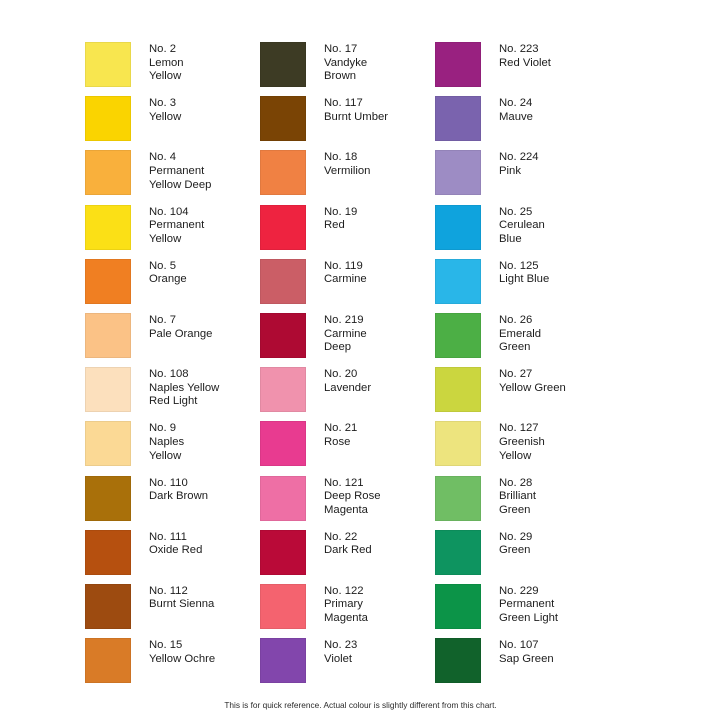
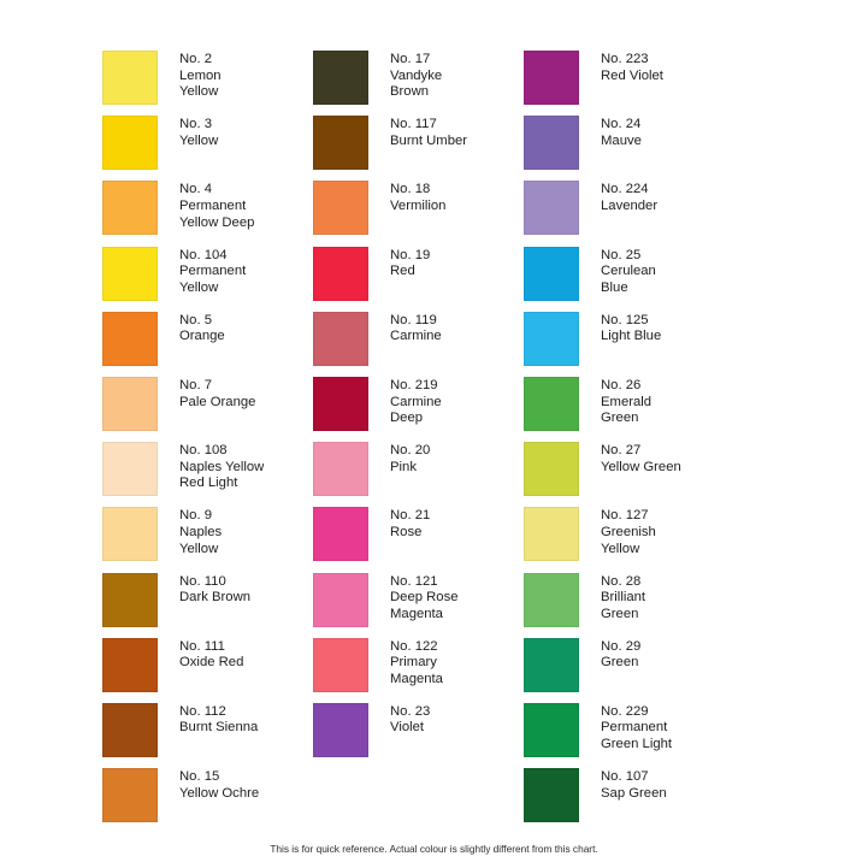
  No. 2
  Lemon
  Yellow
  No. 3
  Yellow
  No. 4
  Permanent
  Yellow Deep
  No. 104
  Permanent
  Yellow
  No. 5
  Orange
  No. 7
  Pale Orange
  No. 108
  Naples Yellow
  Red Light
  No. 9
  Naples
  Yellow
  No. 110
  Dark Brown
  No. 111
  Oxide Red
  No. 112
  Burnt Sienna
  No. 15
  Yellow Ochre
  No. 17
  Vandyke
  Brown
  No. 117
  Burnt Umber
  No. 18
  Vermilion
  No. 19
  Red
  No. 119
  Carmine
  No. 219
  Carmine
  Deep
  No. 20
- Lavender
+ Pink
  No. 21
  Rose
  No. 121
  Deep Rose
  Magenta
- No. 22
- Dark Red
  No. 122
  Primary
  Magenta
  No. 23
  Violet
  No. 223
  Red Violet
  No. 24
  Mauve
  No. 224
- Pink
+ Lavender
  No. 25
  Cerulean
  Blue
  No. 125
  Light Blue
  No. 26
  Emerald
  Green
  No. 27
  Yellow Green
  No. 127
  Greenish
  Yellow
  No. 28
  Brilliant
  Green
  No. 29
  Green
  No. 229
  Permanent
  Green Light
  No. 107
  Sap Green
  This is for quick reference. Actual colour is slightly different from this chart.
